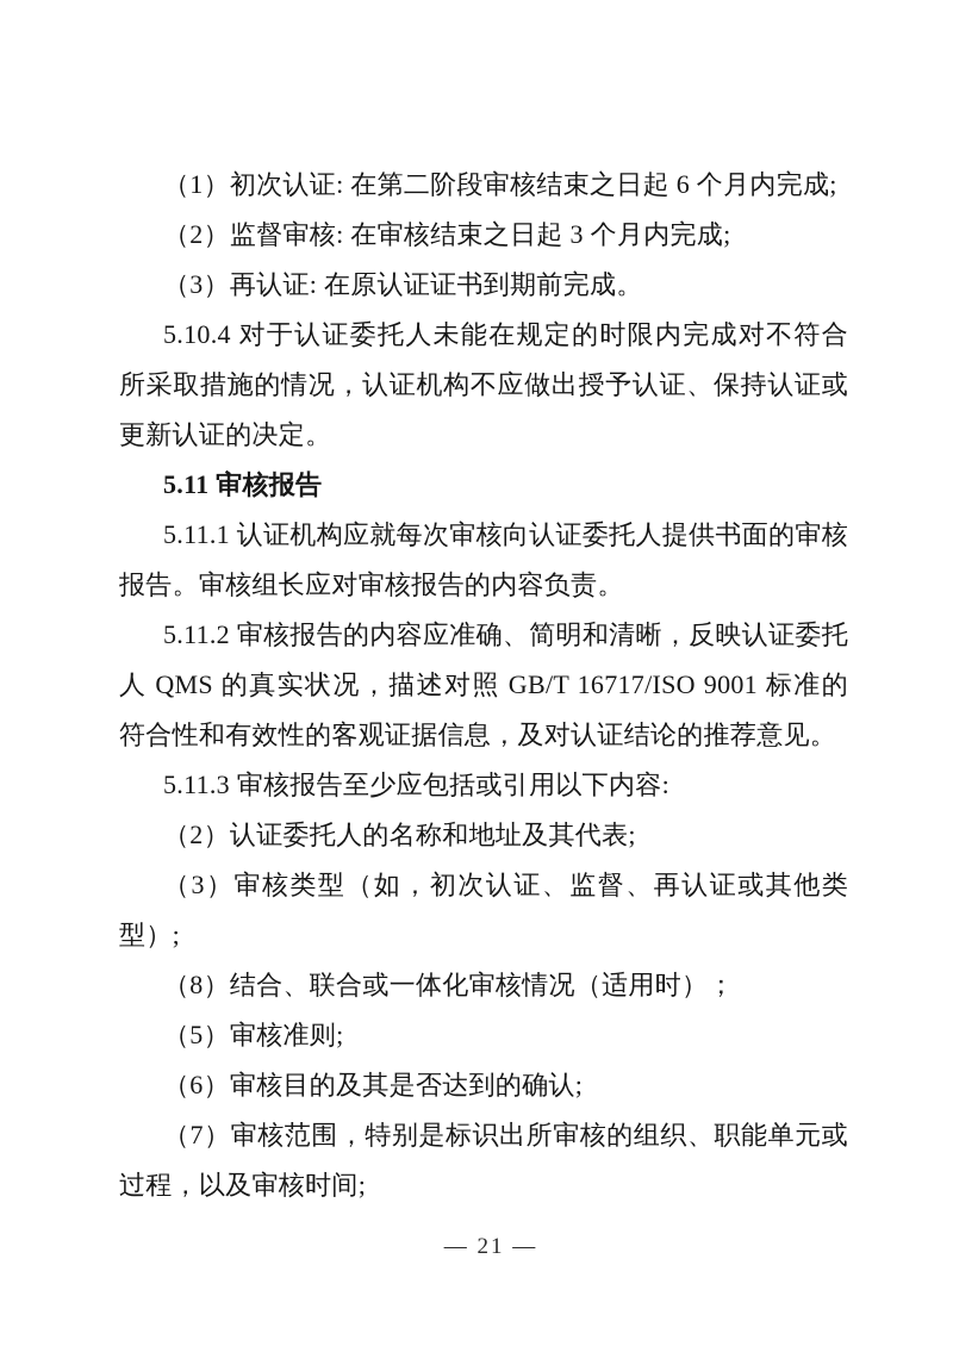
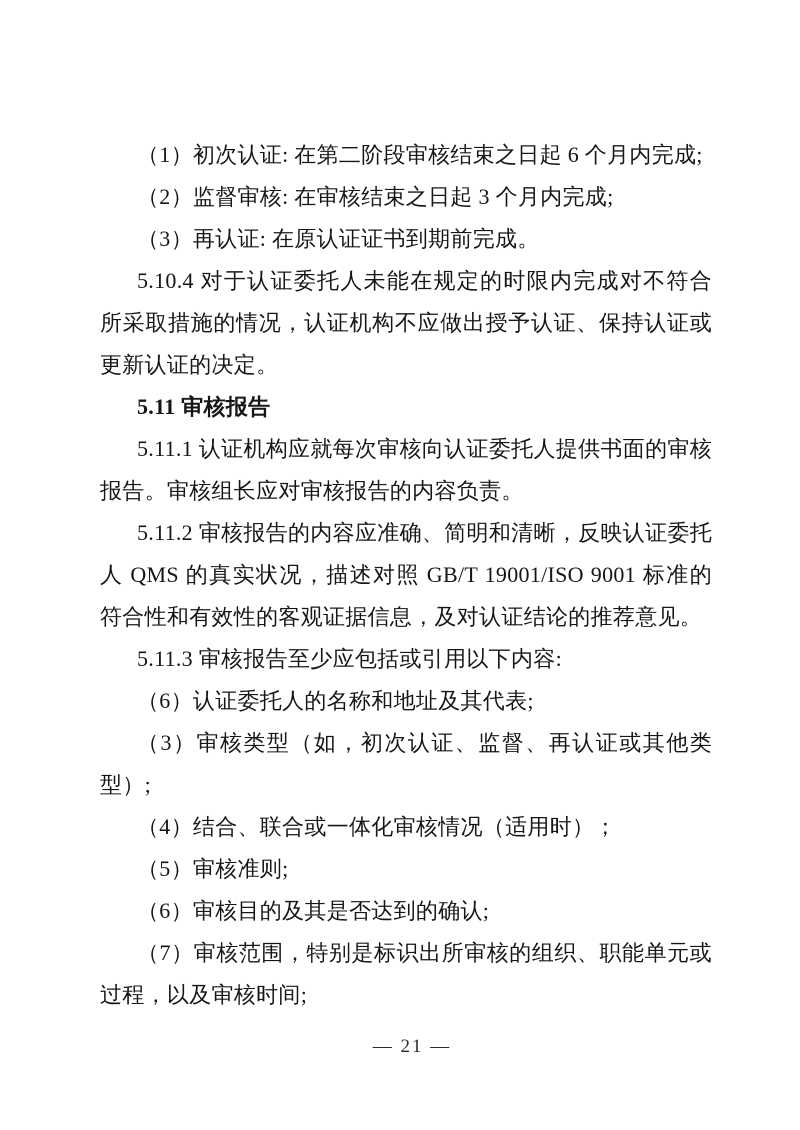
  （1）初次认证: 在第二阶段审核结束之日起 6 个月内完成;
  （2）监督审核: 在审核结束之日起 3 个月内完成;
  （3）再认证: 在原认证证书到期前完成。
  5.10.4 对于认证委托人未能在规定的时限内完成对不符合所采取措施的情况，认证机构不应做出授予认证、保持认证或更新认证的决定。
  5.11 审核报告
  5.11.1 认证机构应就每次审核向认证委托人提供书面的审核报告。审核组长应对审核报告的内容负责。
- 5.11.2 审核报告的内容应准确、简明和清晰，反映认证委托人 QMS 的真实状况，描述对照 GB/T 16717/ISO 9001 标准的符合性和有效性的客观证据信息，及对认证结论的推荐意见。
+ 5.11.2 审核报告的内容应准确、简明和清晰，反映认证委托人 QMS 的真实状况，描述对照 GB/T 19001/ISO 9001 标准的符合性和有效性的客观证据信息，及对认证结论的推荐意见。
  5.11.3 审核报告至少应包括或引用以下内容:
- （2）认证委托人的名称和地址及其代表;
+ （6）认证委托人的名称和地址及其代表;
  （3）审核类型（如，初次认证、监督、再认证或其他类型）;
- （8）结合、联合或一体化审核情况（适用时）；
+ （4）结合、联合或一体化审核情况（适用时）；
  （5）审核准则;
  （6）审核目的及其是否达到的确认;
  （7）审核范围，特别是标识出所审核的组织、职能单元或过程，以及审核时间;
  — 21 —
